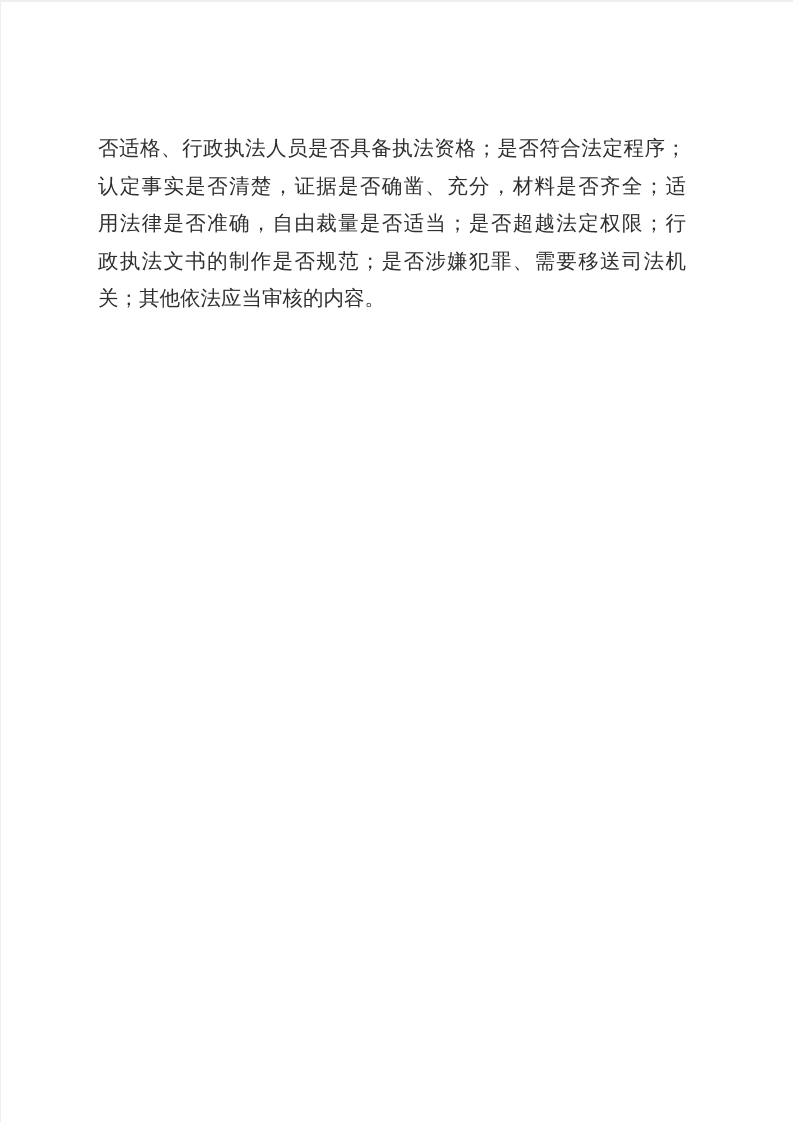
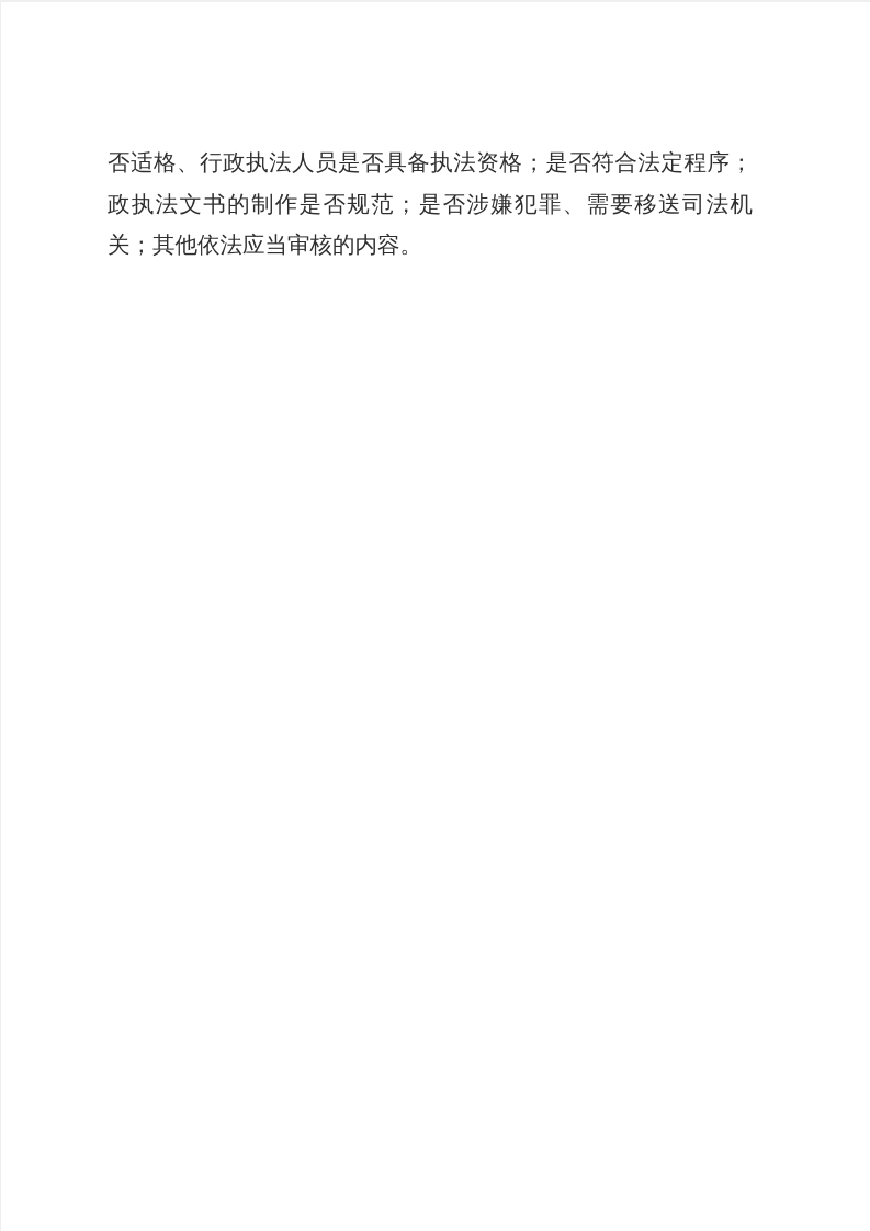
  否适格、行政执法人员是否具备执法资格；是否符合法定程序；
- 认定事实是否清楚，证据是否确凿、充分，材料是否齐全；适
- 用法律是否准确，自由裁量是否适当；是否超越法定权限；行
  政执法文书的制作是否规范；是否涉嫌犯罪、需要移送司法机
  关；其他依法应当审核的内容。
